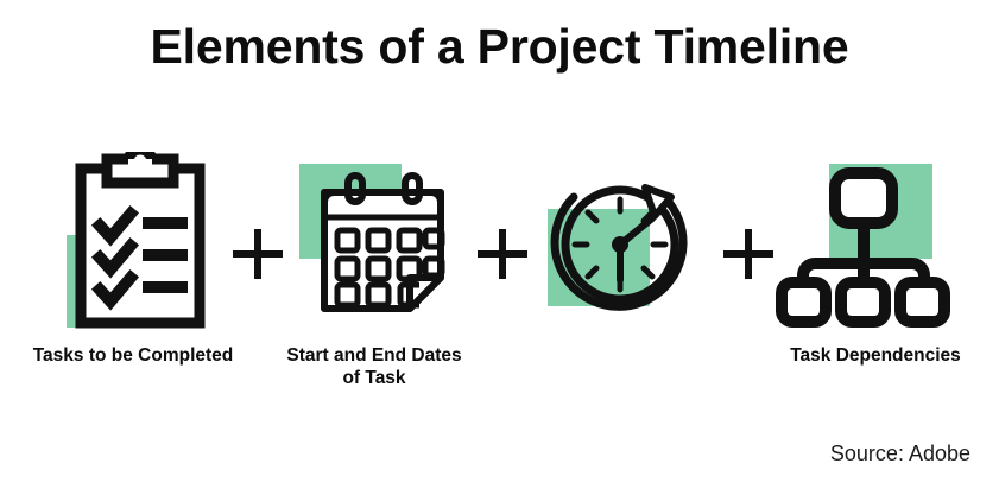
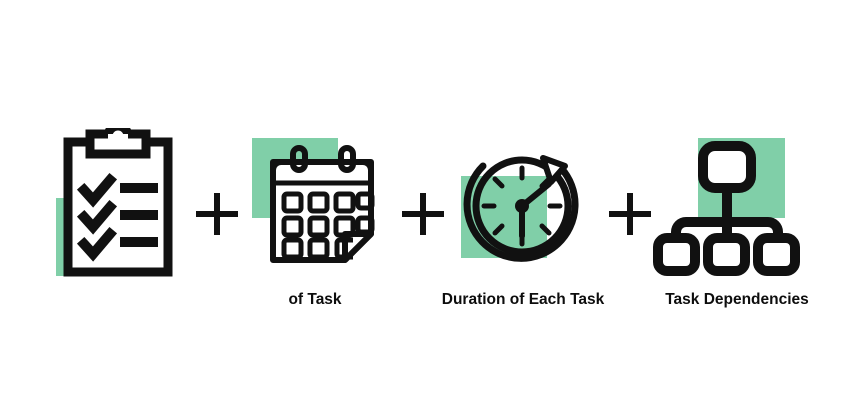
- Elements of a Project Timeline
- Tasks to be Completed
- Start and End Dates
  of Task
+ Duration of Each Task
  Task Dependencies
- Source: Adobe
